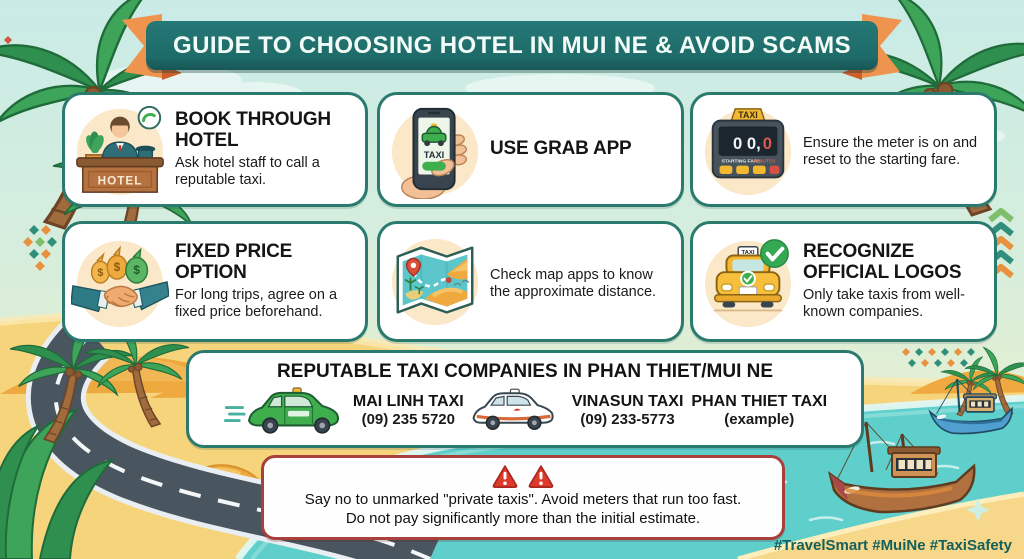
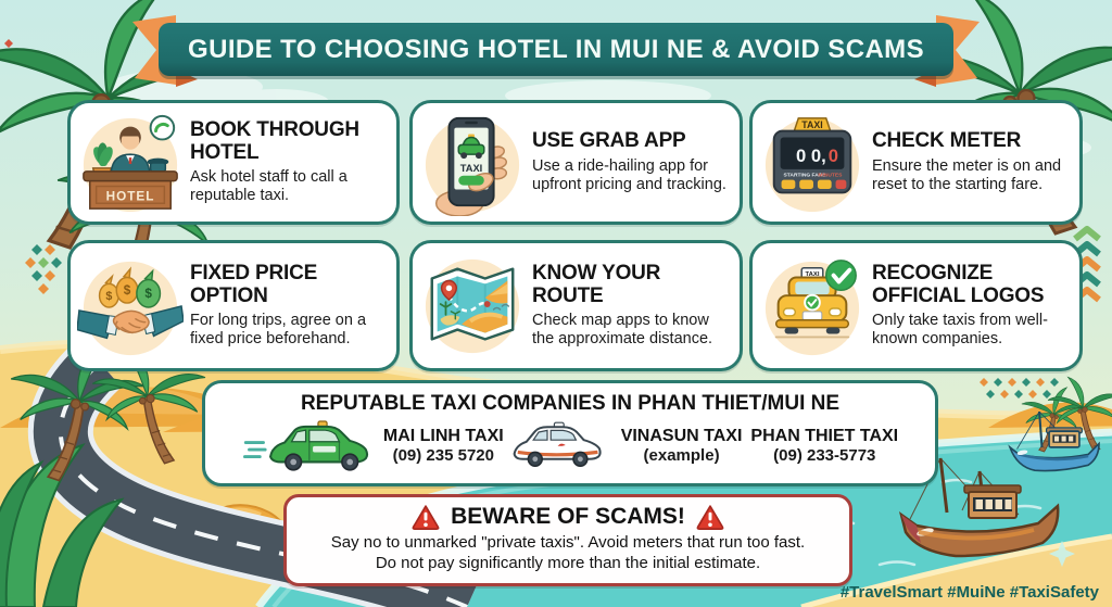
  GUIDE TO CHOOSING HOTEL IN MUI NE & AVOID SCAMS
  HOTEL
  BOOK THROUGH HOTEL
  Ask hotel staff to call a reputable taxi.
  TAXI
  USE GRAB APP
+ Use a ride-hailing app for upfront pricing and tracking.
  TAXI
  0 0,
  0
+ CHECK METER
  Ensure the meter is on and reset to the starting fare.
  $
  $
  $
  FIXED PRICE OPTION
  For long trips, agree on a fixed price beforehand.
+ KNOW YOUR ROUTE
  Check map apps to know the approximate distance.
  RECOGNIZE OFFICIAL LOGOS
  Only take taxis from well-known companies.
  REPUTABLE TAXI COMPANIES IN PHAN THIET/MUI NE
  MAI LINH TAXI
  (09) 235 5720
  VINASUN TAXI
- (09) 233-5773
+ (example)
  PHAN THIET TAXI
- (example)
+ (09) 233-5773
+ BEWARE OF SCAMS!
  Say no to unmarked "private taxis". Avoid meters that run too fast.
  Do not pay significantly more than the initial estimate.
  #TravelSmart #MuiNe #TaxiSafety
